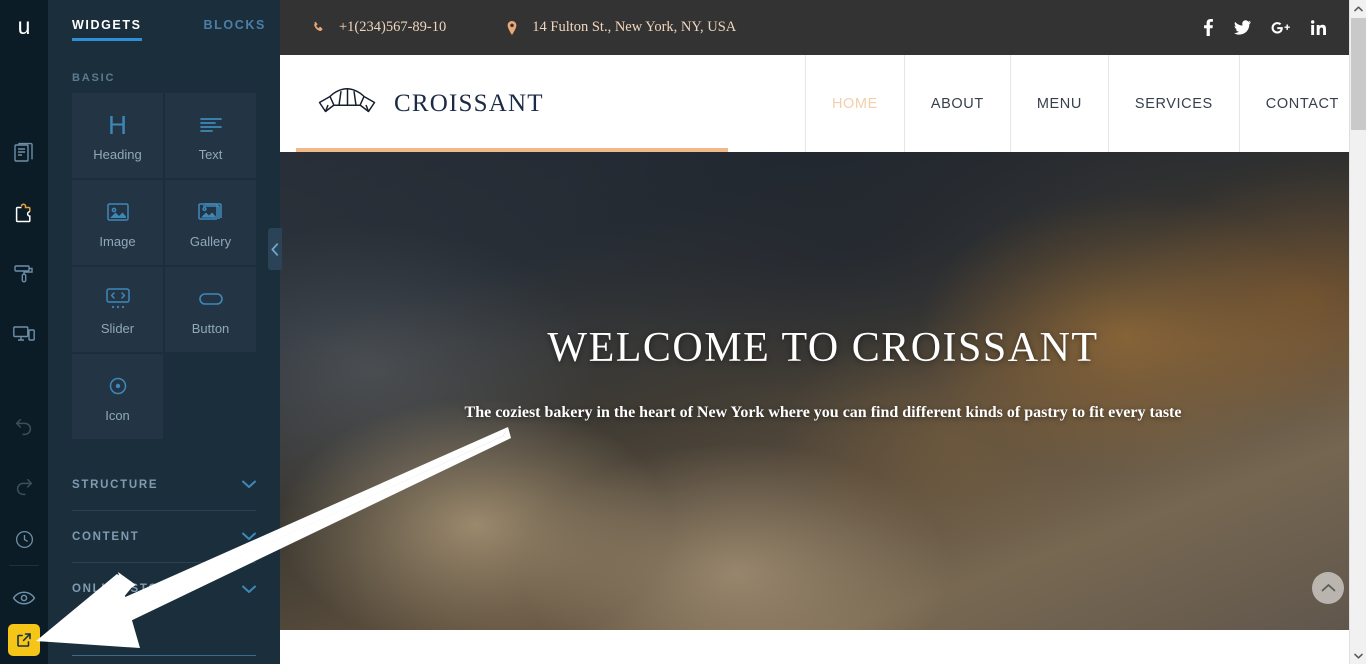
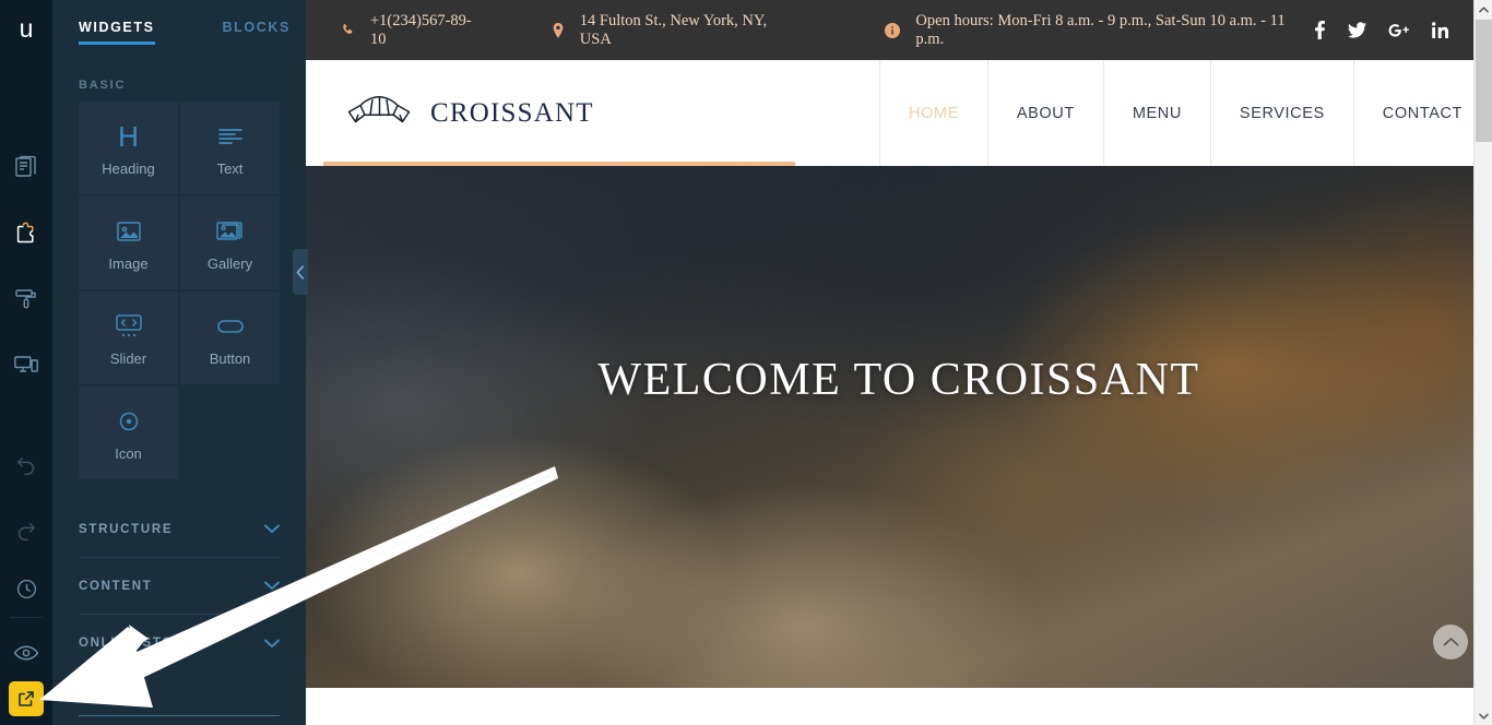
  u
  WIDGETS
  BLOCKS
  BASIC
  H
  Heading
  Text
  Image
  Gallery
  Slider
  Button
  Icon
  STRUCTURE
  CONTENT
  +1(234)567-89-10
  14 Fulton St., New York, NY, USA
+ Open hours: Mon-Fri 8 a.m. - 9 p.m., Sat-Sun 10 a.m. - 11 p.m.
  CROISSANT
  HOME
  ABOUT
  MENU
  SERVICES
  CONTACT
  WELCOME TO CROISSANT
- The coziest bakery in the heart of New York where you can find different kinds of pastry to fit every taste
